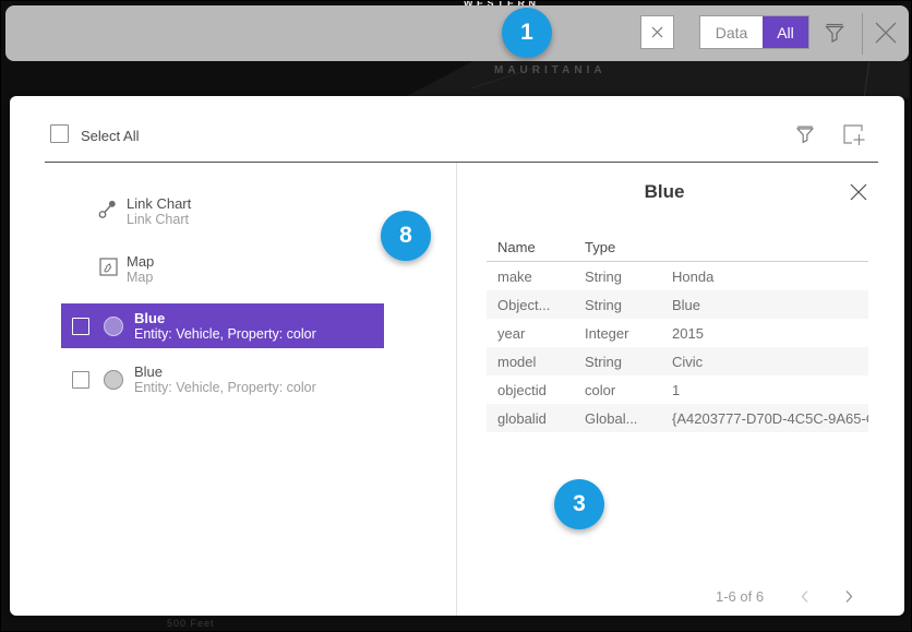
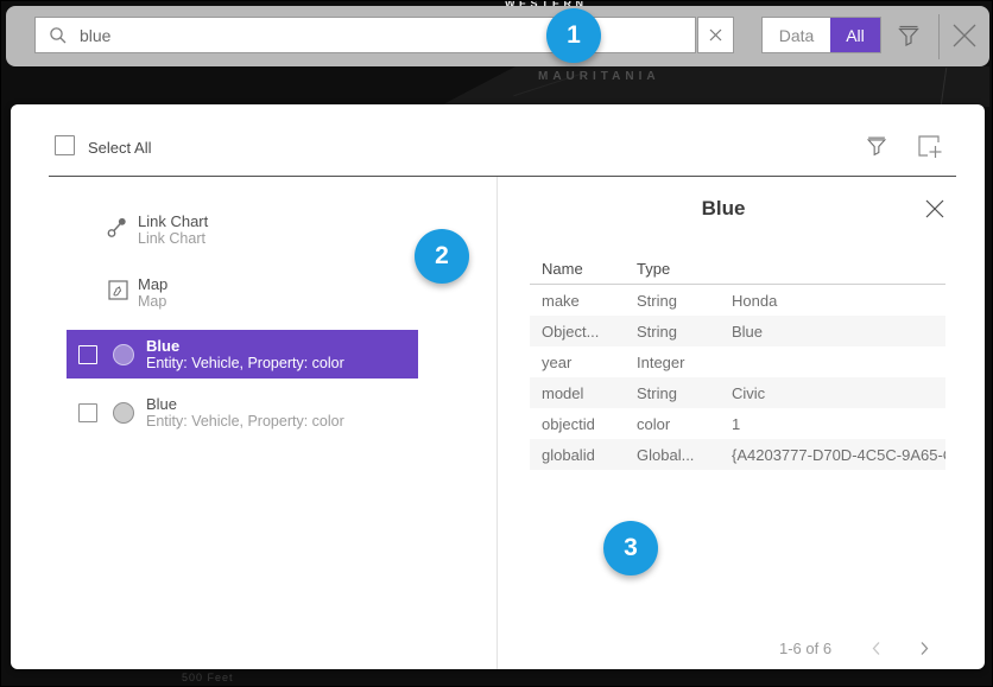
  WESTERN
  MAURITANIA
  500 Feet
+ blue
  Data
  All
  Select All
  Link Chart
  Link Chart
  Map
  Map
  Blue
  Entity: Vehicle, Property: color
  Blue
  Entity: Vehicle, Property: color
  Blue
  Name
  Type
  make
  String
  Honda
  Object...
  String
  Blue
  year
  Integer
- 2015
  model
  String
  Civic
  objectid
  color
  1
  globalid
  Global...
  {A4203777-D70D-4C5C-9A65-
  1-6 of 6
  1
- 8
+ 2
  3
